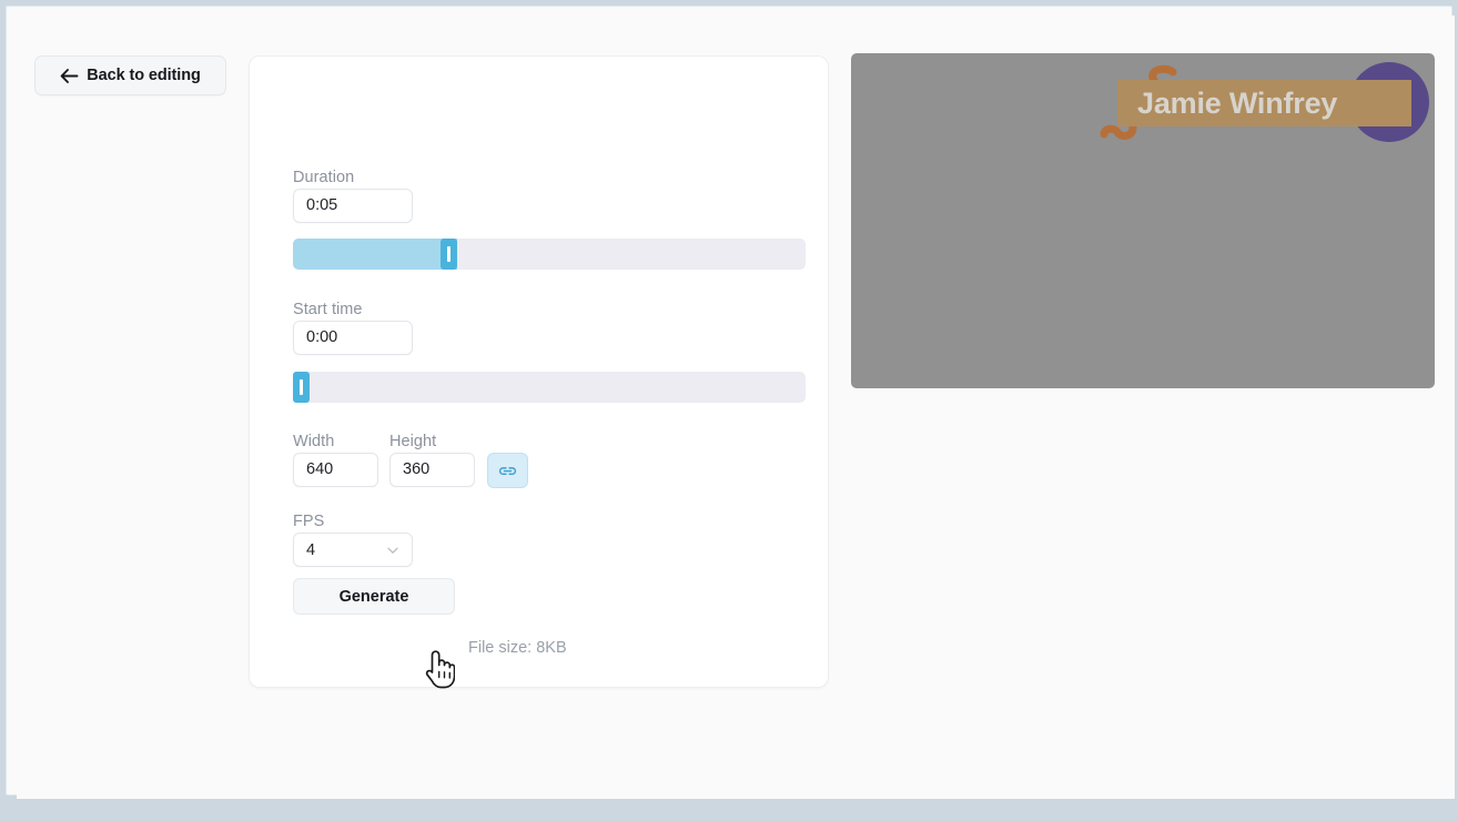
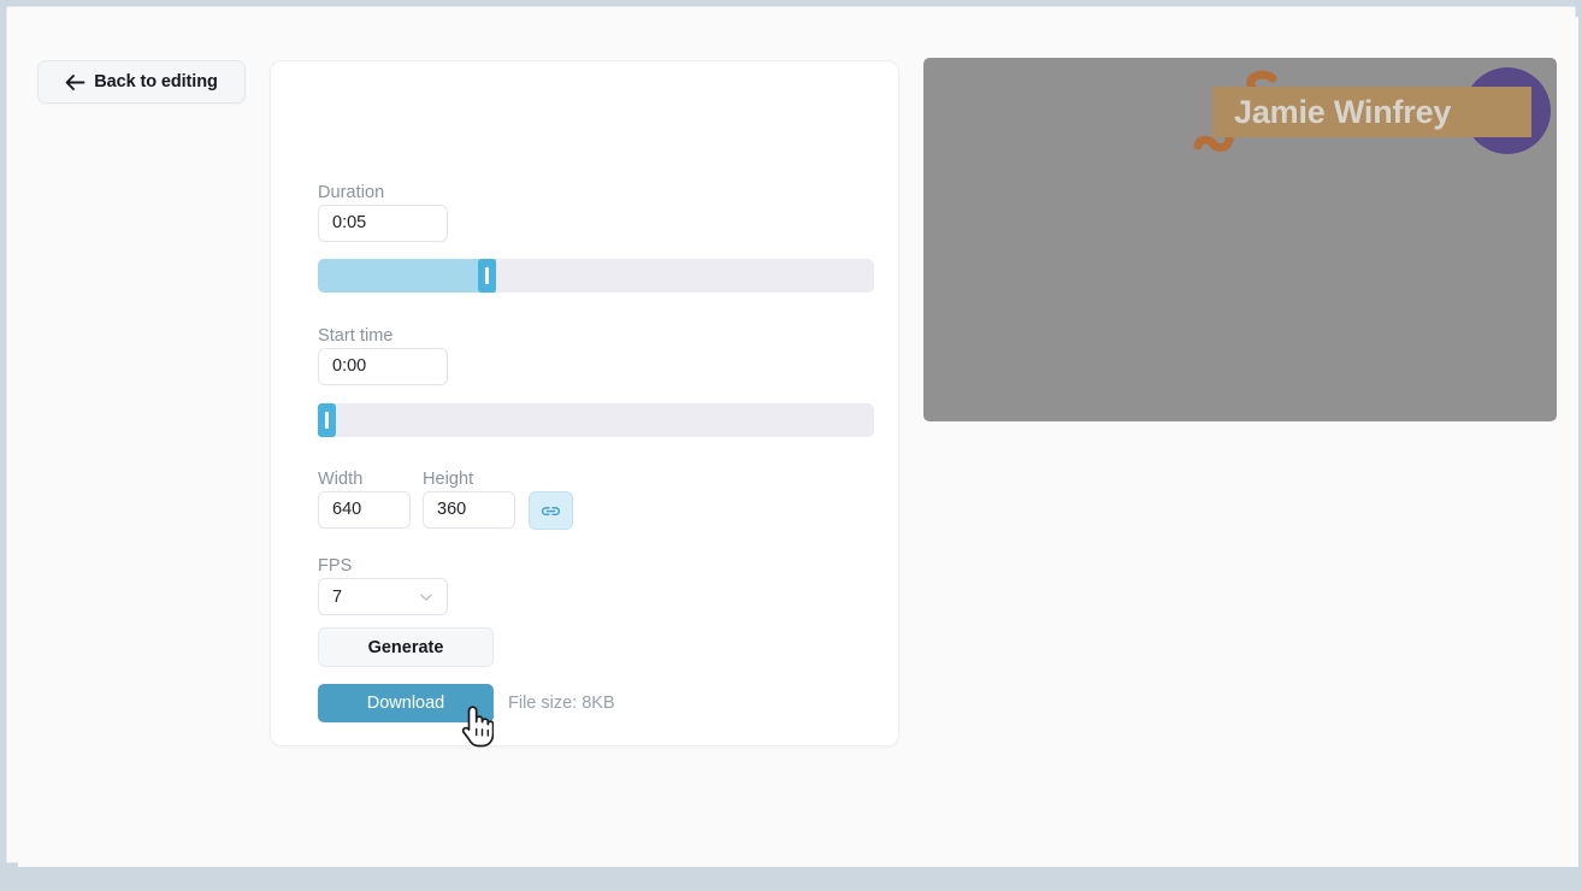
  Back to editing
  Duration
  0:05
  Start time
  0:00
  Width
  Height
  640
  360
  FPS
- 4
+ 7
  Generate
+ Download
  File size: 8KB
  Jamie Winfrey
